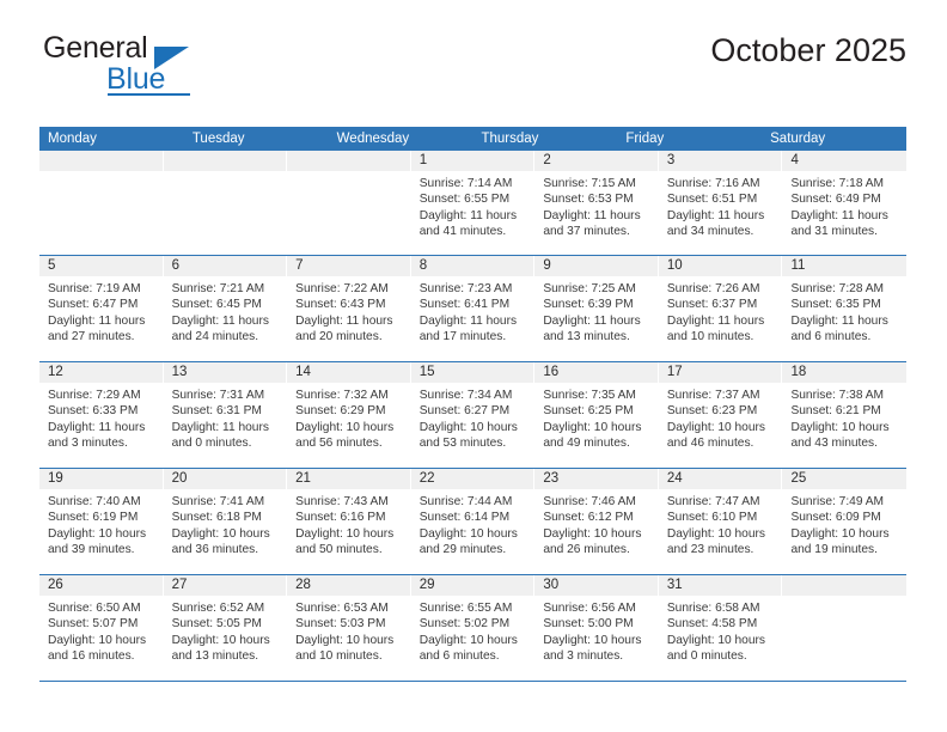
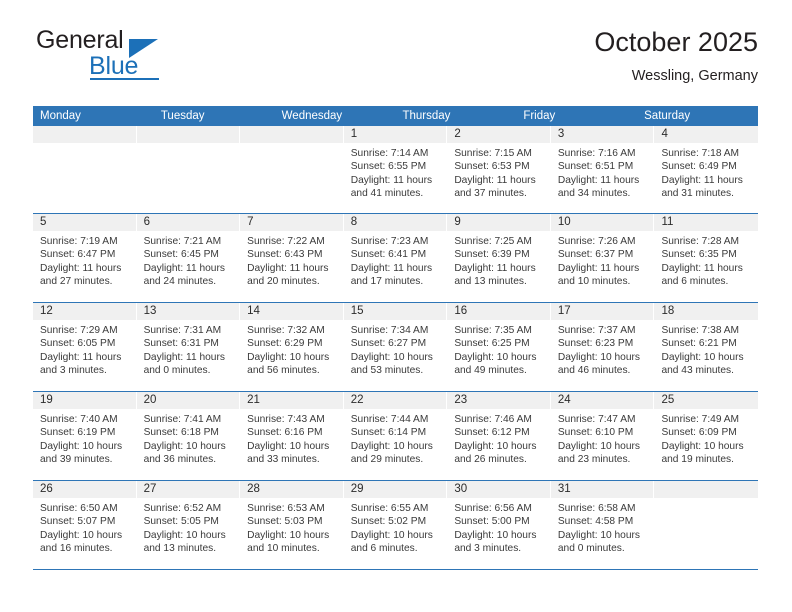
  General
  Blue
  October 2025
+ Wessling, Germany
  Monday
  Tuesday
  Wednesday
  Thursday
  Friday
  Saturday
  1
  Sunrise: 7:14 AM
  Sunset: 6:55 PM
  Daylight: 11 hours
  and 41 minutes.
  2
  Sunrise: 7:15 AM
  Sunset: 6:53 PM
  Daylight: 11 hours
  and 37 minutes.
  3
  Sunrise: 7:16 AM
  Sunset: 6:51 PM
  Daylight: 11 hours
  and 34 minutes.
  4
  Sunrise: 7:18 AM
  Sunset: 6:49 PM
  Daylight: 11 hours
  and 31 minutes.
  5
  Sunrise: 7:19 AM
  Sunset: 6:47 PM
  Daylight: 11 hours
  and 27 minutes.
  6
  Sunrise: 7:21 AM
  Sunset: 6:45 PM
  Daylight: 11 hours
  and 24 minutes.
  7
  Sunrise: 7:22 AM
  Sunset: 6:43 PM
  Daylight: 11 hours
  and 20 minutes.
  8
  Sunrise: 7:23 AM
  Sunset: 6:41 PM
  Daylight: 11 hours
  and 17 minutes.
  9
  Sunrise: 7:25 AM
  Sunset: 6:39 PM
  Daylight: 11 hours
  and 13 minutes.
  10
  Sunrise: 7:26 AM
  Sunset: 6:37 PM
  Daylight: 11 hours
  and 10 minutes.
  11
  Sunrise: 7:28 AM
  Sunset: 6:35 PM
  Daylight: 11 hours
  and 6 minutes.
  12
  Sunrise: 7:29 AM
- Sunset: 6:33 PM
+ Sunset: 6:05 PM
  Daylight: 11 hours
  and 3 minutes.
  13
  Sunrise: 7:31 AM
  Sunset: 6:31 PM
  Daylight: 11 hours
  and 0 minutes.
  14
  Sunrise: 7:32 AM
  Sunset: 6:29 PM
  Daylight: 10 hours
  and 56 minutes.
  15
  Sunrise: 7:34 AM
  Sunset: 6:27 PM
  Daylight: 10 hours
  and 53 minutes.
  16
  Sunrise: 7:35 AM
  Sunset: 6:25 PM
  Daylight: 10 hours
  and 49 minutes.
  17
  Sunrise: 7:37 AM
  Sunset: 6:23 PM
  Daylight: 10 hours
  and 46 minutes.
  18
  Sunrise: 7:38 AM
  Sunset: 6:21 PM
  Daylight: 10 hours
  and 43 minutes.
  19
  Sunrise: 7:40 AM
  Sunset: 6:19 PM
  Daylight: 10 hours
  and 39 minutes.
  20
  Sunrise: 7:41 AM
  Sunset: 6:18 PM
  Daylight: 10 hours
  and 36 minutes.
  21
  Sunrise: 7:43 AM
  Sunset: 6:16 PM
  Daylight: 10 hours
- and 50 minutes.
+ and 33 minutes.
  22
  Sunrise: 7:44 AM
  Sunset: 6:14 PM
  Daylight: 10 hours
  and 29 minutes.
  23
  Sunrise: 7:46 AM
  Sunset: 6:12 PM
  Daylight: 10 hours
  and 26 minutes.
  24
  Sunrise: 7:47 AM
  Sunset: 6:10 PM
  Daylight: 10 hours
  and 23 minutes.
  25
  Sunrise: 7:49 AM
  Sunset: 6:09 PM
  Daylight: 10 hours
  and 19 minutes.
  26
  Sunrise: 6:50 AM
  Sunset: 5:07 PM
  Daylight: 10 hours
  and 16 minutes.
  27
  Sunrise: 6:52 AM
  Sunset: 5:05 PM
  Daylight: 10 hours
  and 13 minutes.
  28
  Sunrise: 6:53 AM
  Sunset: 5:03 PM
  Daylight: 10 hours
  and 10 minutes.
  29
  Sunrise: 6:55 AM
  Sunset: 5:02 PM
  Daylight: 10 hours
  and 6 minutes.
  30
  Sunrise: 6:56 AM
  Sunset: 5:00 PM
  Daylight: 10 hours
  and 3 minutes.
  31
  Sunrise: 6:58 AM
  Sunset: 4:58 PM
  Daylight: 10 hours
  and 0 minutes.
